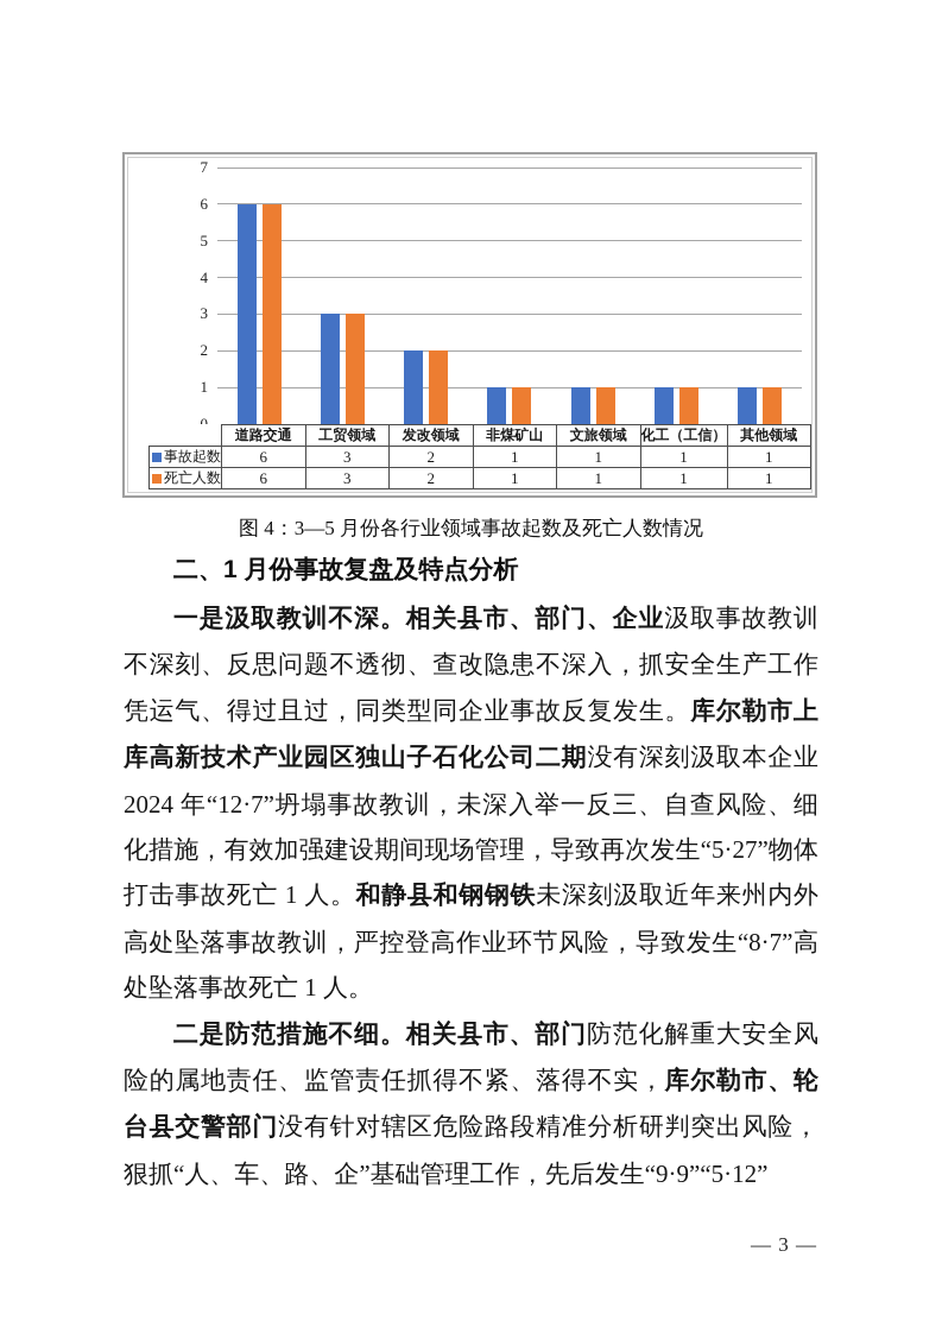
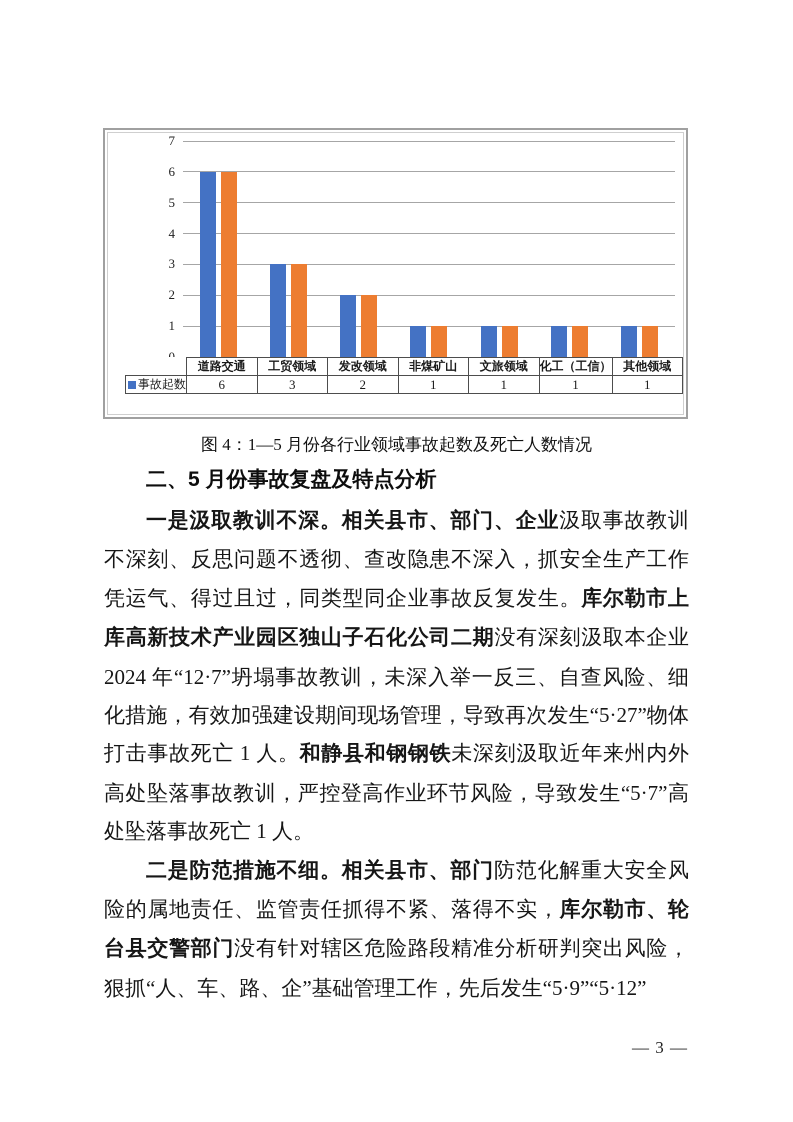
  1
  2
  3
  4
  5
  6
  7
  	道路交通	工贸领域	发改领域	非煤矿山	文旅领域	化工（工信）	其他领域
  事故起数	6	3	2	1	1	1	1
- 死亡人数	6	3	2	1	1	1	1
- 图 4：3—5 月份各行业领域事故起数及死亡人数情况
+ 图 4：1—5 月份各行业领域事故起数及死亡人数情况
- 二、1 月份事故复盘及特点分析
+ 二、5 月份事故复盘及特点分析
- 一是汲取教训不深。相关县市、部门、企业汲取事故教训不深刻、反思问题不透彻、查改隐患不深入，抓安全生产工作凭运气、得过且过，同类型同企业事故反复发生。库尔勒市上库高新技术产业园区独山子石化公司二期没有深刻汲取本企业 2024 年“12·7”坍塌事故教训，未深入举一反三、自查风险、细化措施，有效加强建设期间现场管理，导致再次发生“5·27”物体打击事故死亡 1 人。和静县和钢钢铁未深刻汲取近年来州内外高处坠落事故教训，严控登高作业环节风险，导致发生“8·7”高处坠落事故死亡 1 人。
+ 一是汲取教训不深。相关县市、部门、企业汲取事故教训不深刻、反思问题不透彻、查改隐患不深入，抓安全生产工作凭运气、得过且过，同类型同企业事故反复发生。库尔勒市上库高新技术产业园区独山子石化公司二期没有深刻汲取本企业 2024 年“12·7”坍塌事故教训，未深入举一反三、自查风险、细化措施，有效加强建设期间现场管理，导致再次发生“5·27”物体打击事故死亡 1 人。和静县和钢钢铁未深刻汲取近年来州内外高处坠落事故教训，严控登高作业环节风险，导致发生“5·7”高处坠落事故死亡 1 人。
- 二是防范措施不细。相关县市、部门防范化解重大安全风险的属地责任、监管责任抓得不紧、落得不实，库尔勒市、轮台县交警部门没有针对辖区危险路段精准分析研判突出风险，狠抓“人、车、路、企”基础管理工作，先后发生“9·9”“5·12”
+ 二是防范措施不细。相关县市、部门防范化解重大安全风险的属地责任、监管责任抓得不紧、落得不实，库尔勒市、轮台县交警部门没有针对辖区危险路段精准分析研判突出风险，狠抓“人、车、路、企”基础管理工作，先后发生“5·9”“5·12”
  — 3 —
